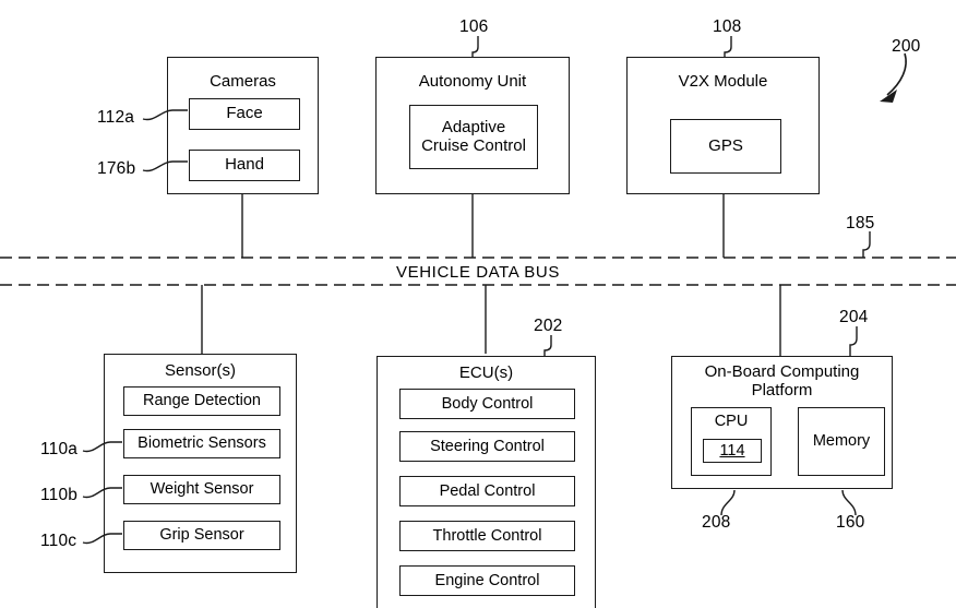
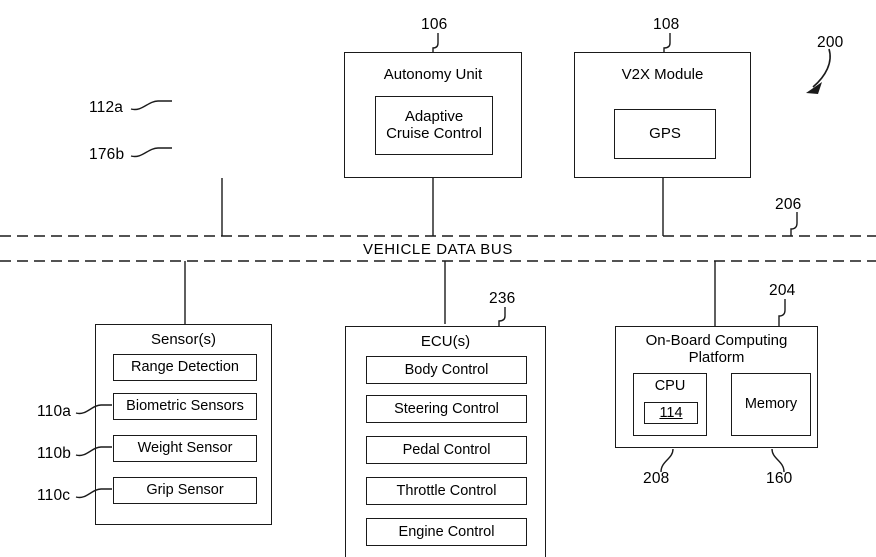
  200
- Cameras
- Face
- Hand
  112a
  176b
  Autonomy Unit
  Adaptive
  Cruise Control
  106
  V2X Module
  GPS
  108
  VEHICLE DATA BUS
- 185
+ 206
  Sensor(s)
  Range Detection
  Biometric Sensors
  Weight Sensor
  Grip Sensor
  110a
  110b
  110c
  ECU(s)
  Body Control
  Steering Control
  Pedal Control
  Throttle Control
  Engine Control
- 202
+ 236
  On-Board Computing
  Platform
  CPU
  114
  Memory
  204
  208
  160
